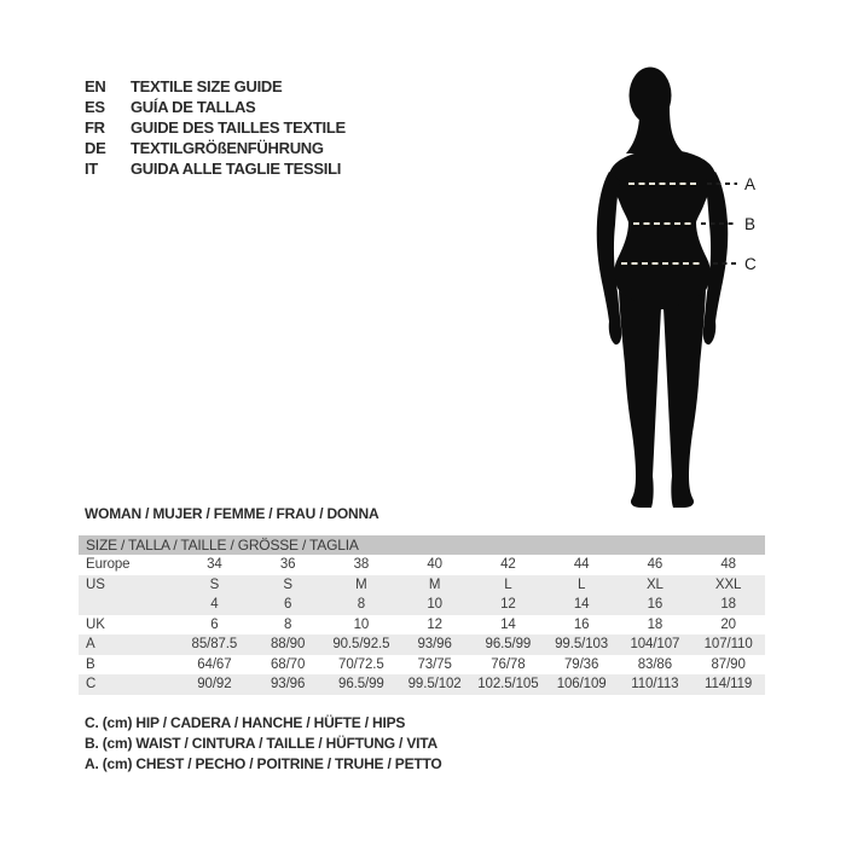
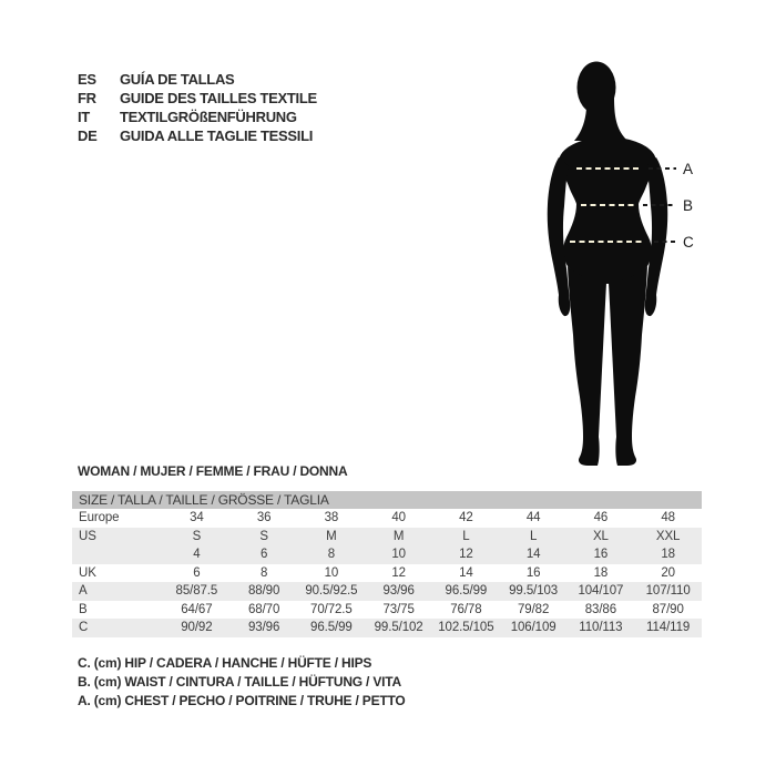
- EN
- TEXTILE SIZE GUIDE
  ES
  GUÍA DE TALLAS
  FR
  GUIDE DES TAILLES TEXTILE
- DE
+ IT
  TEXTILGRÖßENFÜHRUNG
- IT
+ DE
  GUIDA ALLE TAGLIE TESSILI
  A
  B
  C
  WOMAN / MUJER / FEMME / FRAU / DONNA
  SIZE / TALLA / TAILLE / GRÖSSE / TAGLIA
  Europe	34	36	38	40	42	44	46	48
  US	S	S	M	M	L	L	XL	XXL
  	4	6	8	10	12	14	16	18
  UK	6	8	10	12	14	16	18	20
  A	85/87.5	88/90	90.5/92.5	93/96	96.5/99	99.5/103	104/107	107/110
- B	64/67	68/70	70/72.5	73/75	76/78	79/36	83/86	87/90
+ B	64/67	68/70	70/72.5	73/75	76/78	79/82	83/86	87/90
  C	90/92	93/96	96.5/99	99.5/102	102.5/105	106/109	110/113	114/119
  C. (cm) HIP / CADERA / HANCHE / HÜFTE / HIPS
  B. (cm) WAIST / CINTURA / TAILLE / HÜFTUNG / VITA
  A. (cm) CHEST / PECHO / POITRINE / TRUHE / PETTO
